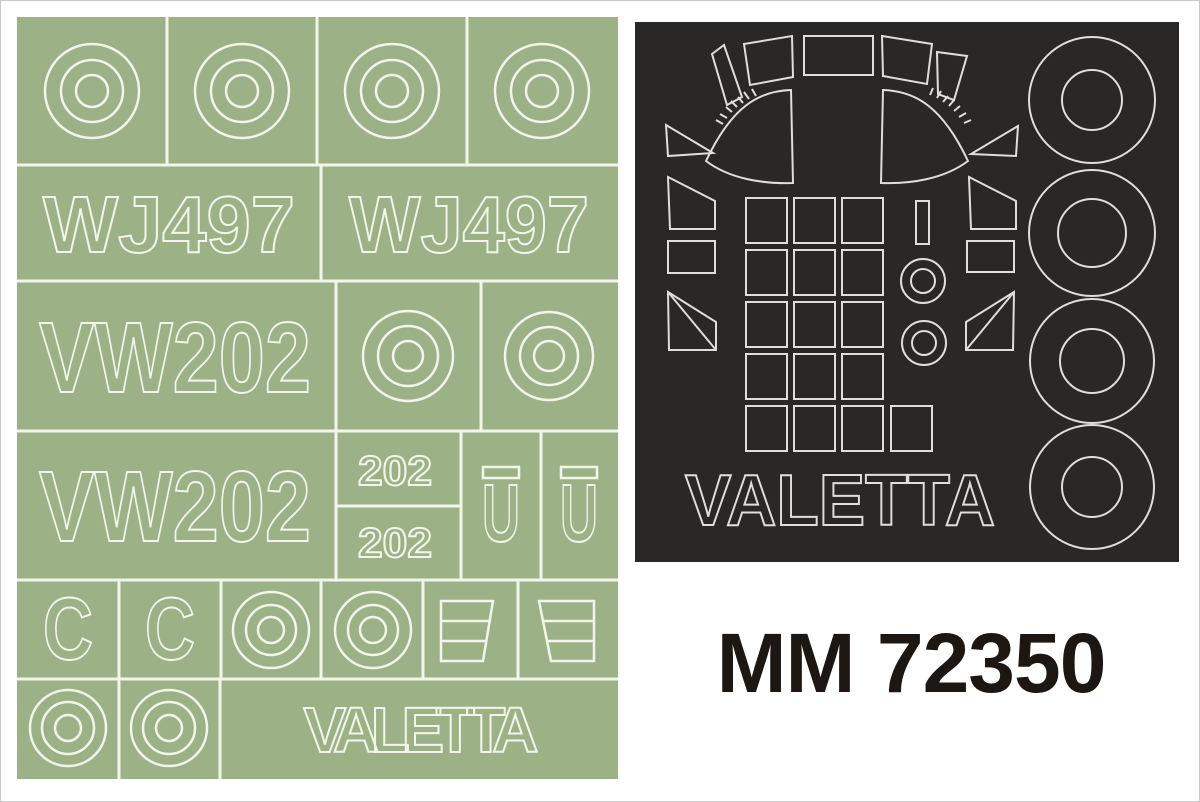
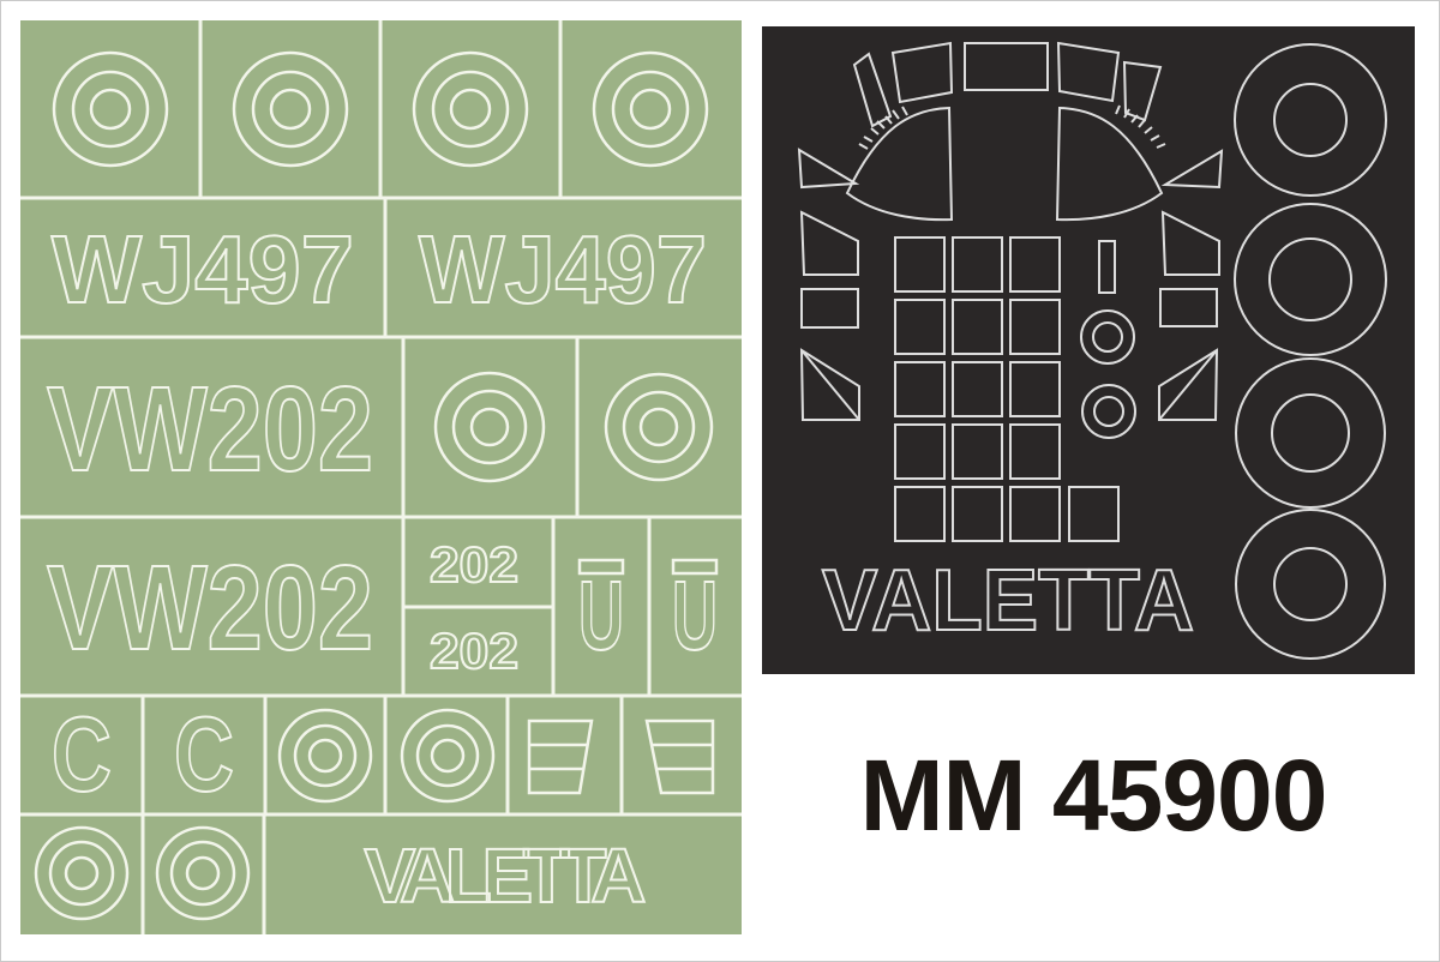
  WJ497
  WJ497
  VW202
  VW202
  202
  202
  U
  U
  C
  C
  VALETTA
  VALETTA
- MM 72350
+ MM 45900
